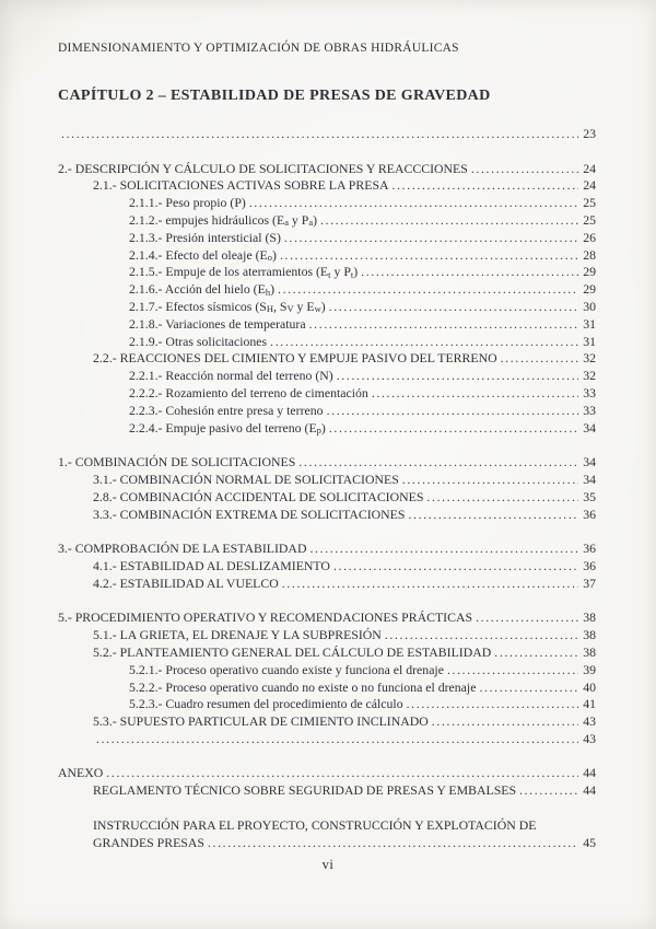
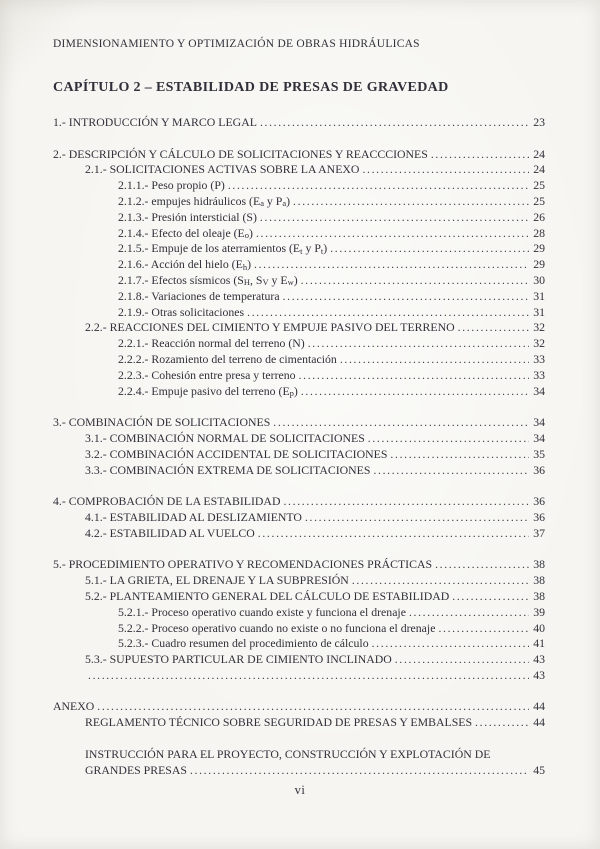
  DIMENSIONAMIENTO Y OPTIMIZACIÓN DE OBRAS HIDRÁULICAS
  CAPÍTULO 2 – ESTABILIDAD DE PRESAS DE GRAVEDAD
+ 1.- INTRODUCCIÓN Y MARCO LEGAL
  23
  2.- DESCRIPCIÓN Y CÁLCULO DE SOLICITACIONES Y REACCCIONES
  24
- 2.1.- SOLICITACIONES ACTIVAS SOBRE LA PRESA
+ 2.1.- SOLICITACIONES ACTIVAS SOBRE LA ANEXO
  24
  2.1.1.- Peso propio (P)
  25
  2.1.2.- empujes hidráulicos (Ea y Pa)
  25
  2.1.3.- Presión intersticial (S)
  26
  2.1.4.- Efecto del oleaje (Eo)
  28
  2.1.5.- Empuje de los aterramientos (Et y Pt)
  29
  2.1.6.- Acción del hielo (Eh)
  29
  2.1.7.- Efectos sísmicos (SH, SV y Ew)
  30
  2.1.8.- Variaciones de temperatura
  31
  2.1.9.- Otras solicitaciones
  31
  2.2.- REACCIONES DEL CIMIENTO Y EMPUJE PASIVO DEL TERRENO
  32
  2.2.1.- Reacción normal del terreno (N)
  32
  2.2.2.- Rozamiento del terreno de cimentación
  33
  2.2.3.- Cohesión entre presa y terreno
  33
  2.2.4.- Empuje pasivo del terreno (Ep)
  34
- 1.- COMBINACIÓN DE SOLICITACIONES
+ 3.- COMBINACIÓN DE SOLICITACIONES
  34
  3.1.- COMBINACIÓN NORMAL DE SOLICITACIONES
  34
- 2.8.- COMBINACIÓN ACCIDENTAL DE SOLICITACIONES
+ 3.2.- COMBINACIÓN ACCIDENTAL DE SOLICITACIONES
  35
  3.3.- COMBINACIÓN EXTREMA DE SOLICITACIONES
  36
- 3.- COMPROBACIÓN DE LA ESTABILIDAD
+ 4.- COMPROBACIÓN DE LA ESTABILIDAD
  36
  4.1.- ESTABILIDAD AL DESLIZAMIENTO
  36
  4.2.- ESTABILIDAD AL VUELCO
  37
  5.- PROCEDIMIENTO OPERATIVO Y RECOMENDACIONES PRÁCTICAS
  38
  5.1.- LA GRIETA, EL DRENAJE Y LA SUBPRESIÓN
  38
  5.2.- PLANTEAMIENTO GENERAL DEL CÁLCULO DE ESTABILIDAD
  38
  5.2.1.- Proceso operativo cuando existe y funciona el drenaje
  39
  5.2.2.- Proceso operativo cuando no existe o no funciona el drenaje
  40
  5.2.3.- Cuadro resumen del procedimiento de cálculo
  41
  5.3.- SUPUESTO PARTICULAR DE CIMIENTO INCLINADO
  43
  43
  ANEXO
  44
  REGLAMENTO TÉCNICO SOBRE SEGURIDAD DE PRESAS Y EMBALSES
  44
  INSTRUCCIÓN PARA EL PROYECTO, CONSTRUCCIÓN Y EXPLOTACIÓN DE
  GRANDES PRESAS
  45
  vi
